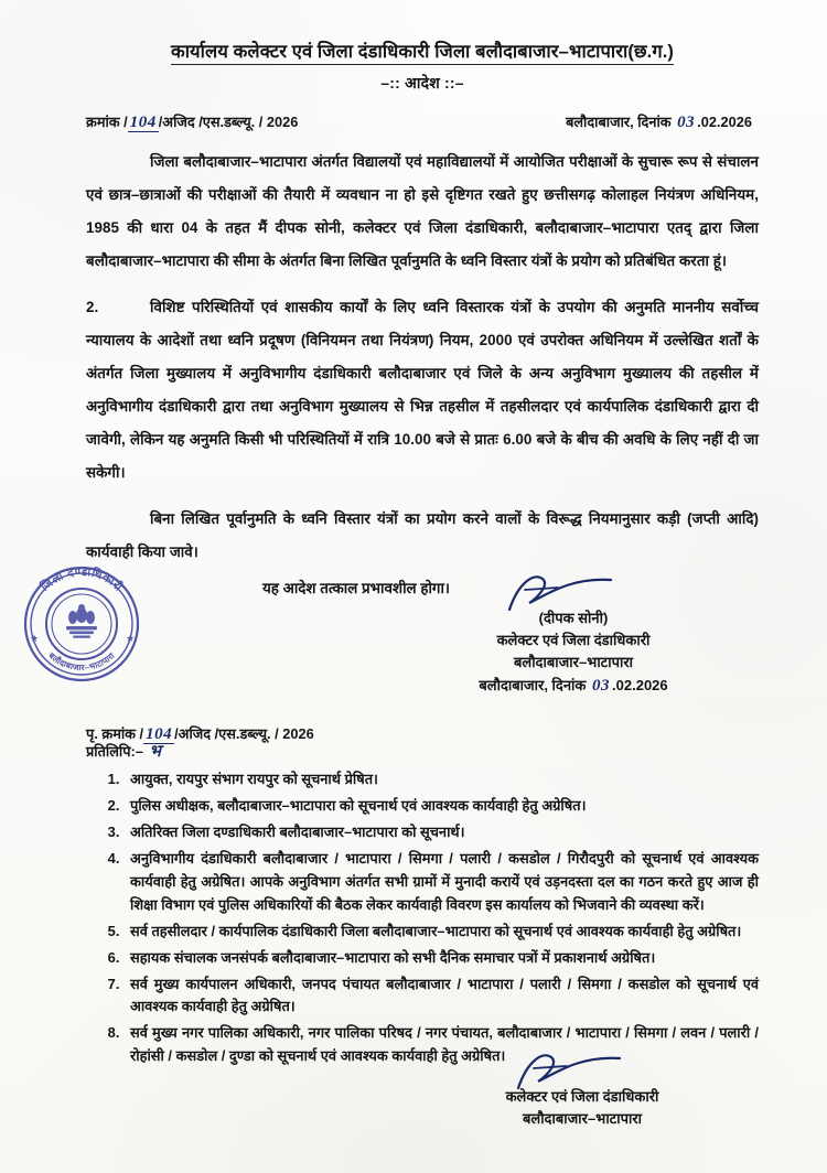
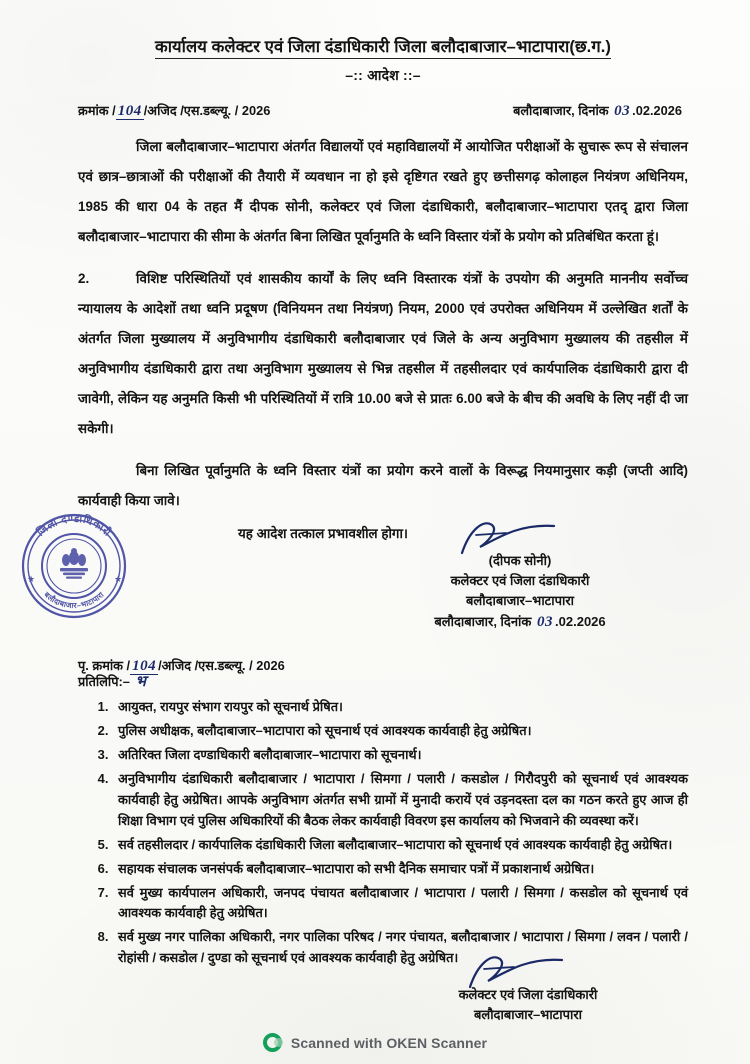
+ Scanned with OKEN Scanner
